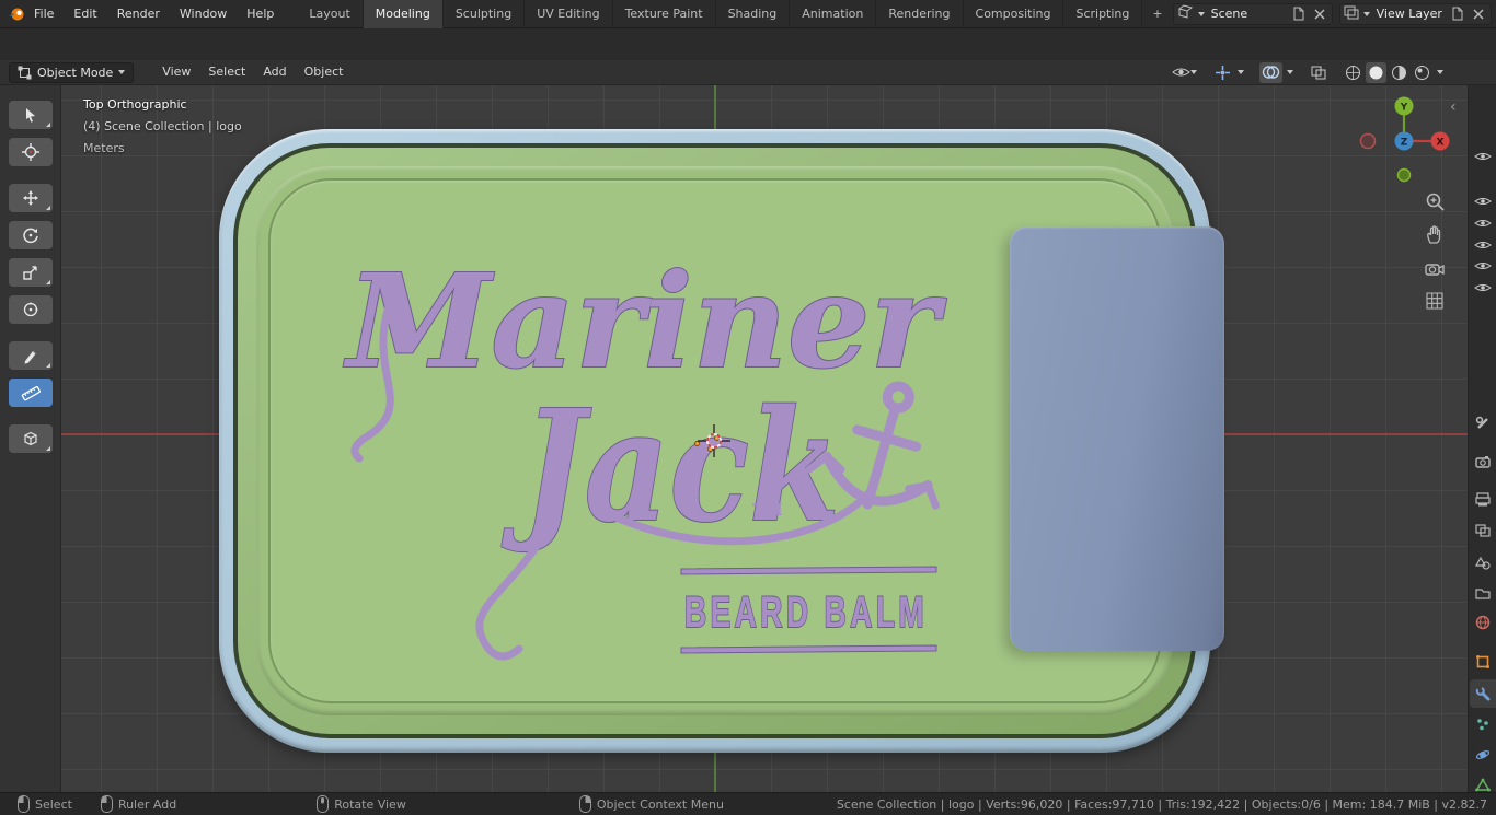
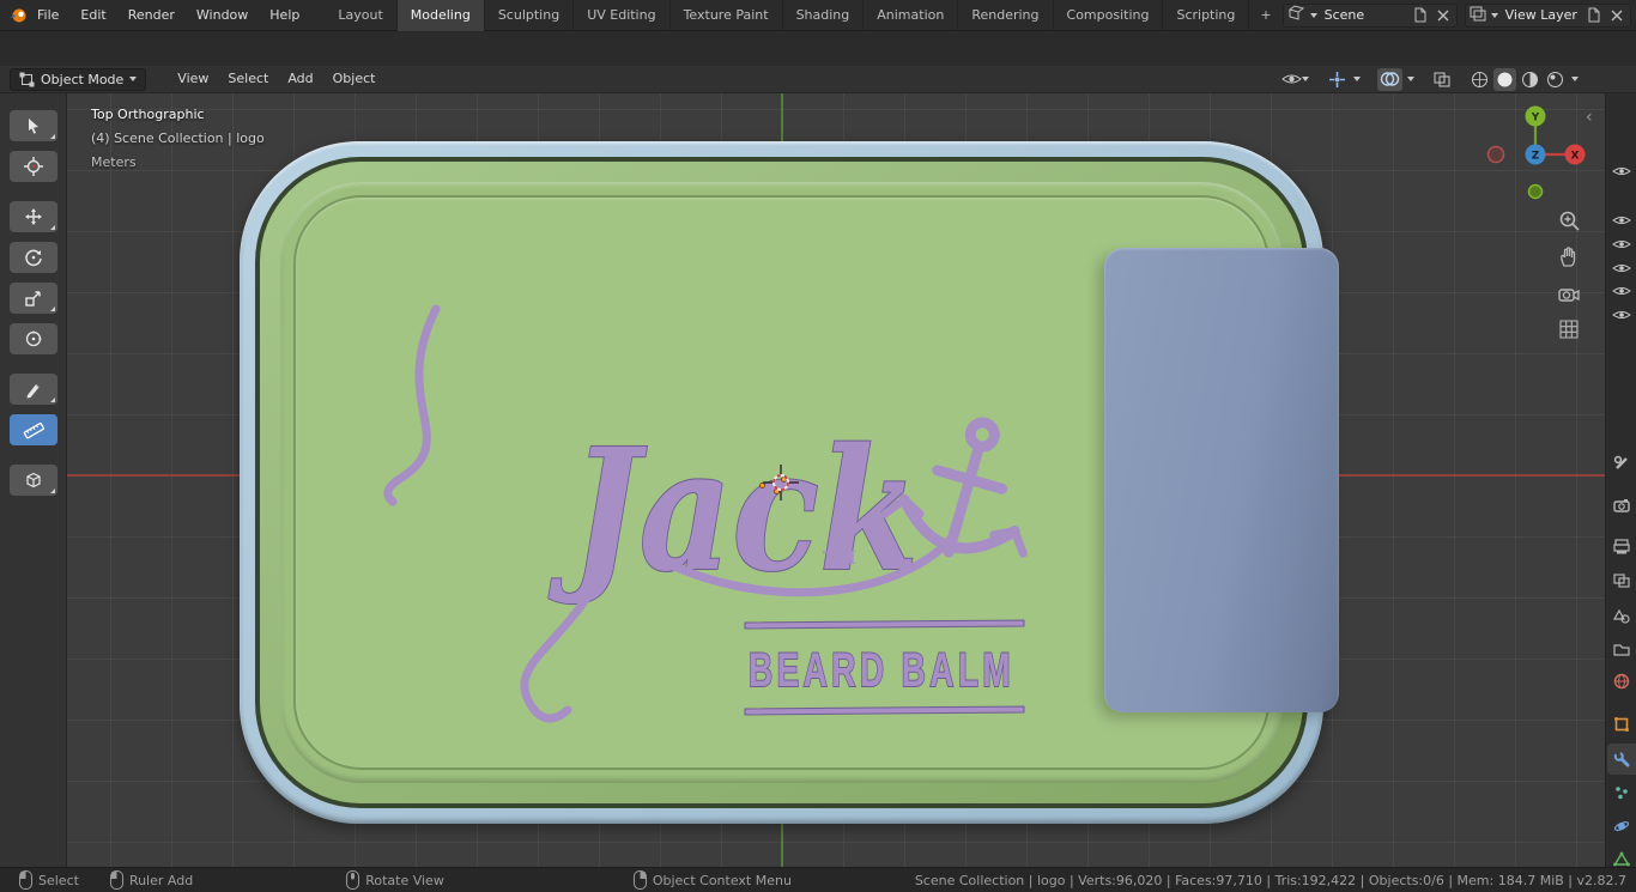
  File
  Edit
  Render
  Window
  Help
  Layout
  Modeling
  Sculpting
  UV Editing
  Texture Paint
  Shading
  Animation
  Rendering
  Compositing
  Scripting
  +
  Scene
  View Layer
  Object Mode
  View
  Select
  Add
  Object
- Mariner
  Jack
  TM
  BEARD BALM
  Top Orthographic
  (4) Scene Collection | logo
  Meters
  Y
  X
  Z
  ‹
  Select
  Ruler Add
  Rotate View
  Object Context Menu
  Scene Collection | logo | Verts:96,020 | Faces:97,710 | Tris:192,422 | Objects:0/6 | Mem: 184.7 MiB | v2.82.7
